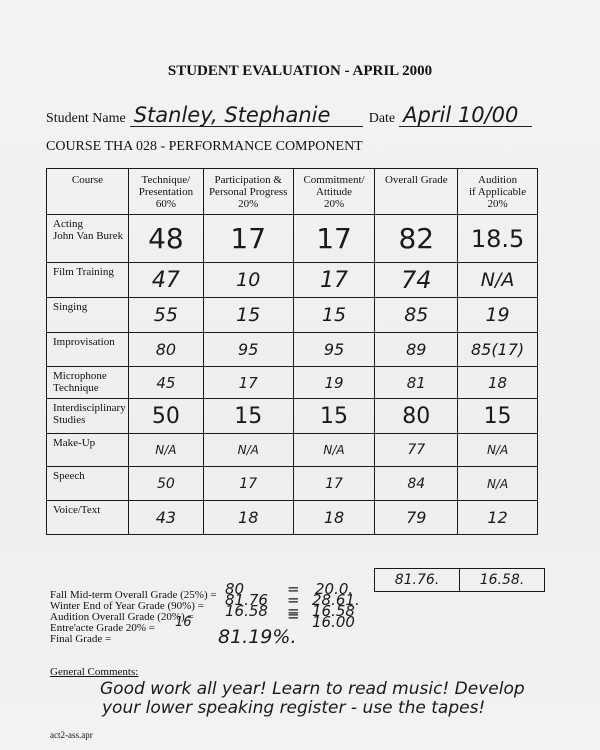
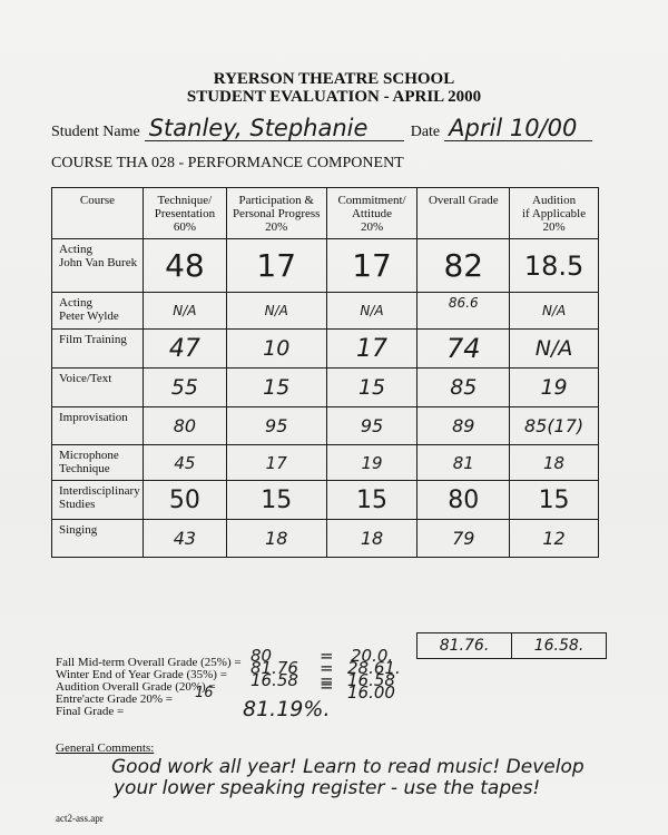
+ RYERSON THEATRE SCHOOL
  STUDENT EVALUATION - APRIL 2000
  Student Name
  Stanley, Stephanie
  Date
  April 10/00
  COURSE THA 028 - PERFORMANCE COMPONENT
  Course	Technique/Presentation60%	Participation &Personal Progress20%	Commitment/Attitude20%	Overall Grade	Auditionif Applicable20%
  ActingJohn Van Burek	48	17	17	82	18.5
+ ActingPeter Wylde	N/A	N/A	N/A	86.6	N/A
  Film Training	47	10	17	74	N/A
- Singing	55	15	15	85	19
+ Voice/Text	55	15	15	85	19
  Improvisation	80	95	95	89	85(17)
  MicrophoneTechnique	45	17	19	81	18
  InterdisciplinaryStudies	50	15	15	80	15
- Make-Up	N/A	N/A	N/A	77	N/A
- Speech	50	17	17	84	N/A
- Voice/Text	43	18	18	79	12
+ Singing	43	18	18	79	12
  81.76.	16.58.
  Fall Mid-term Overall Grade (25%) =
  80
  =
  20.0.
- Winter End of Year Grade (90%) =
+ Winter End of Year Grade (35%) =
  81.76
  =
  28.61.
  Audition Overall Grade (20%) =
  16.58
  =
  16.58
  Entre'acte Grade 20% =
  16
  =
  16.00
  Final Grade =
  81.19%.
  General Comments:
  Good work all year! Learn to read music! Develop
  your lower speaking register - use the tapes!
  act2-ass.apr
